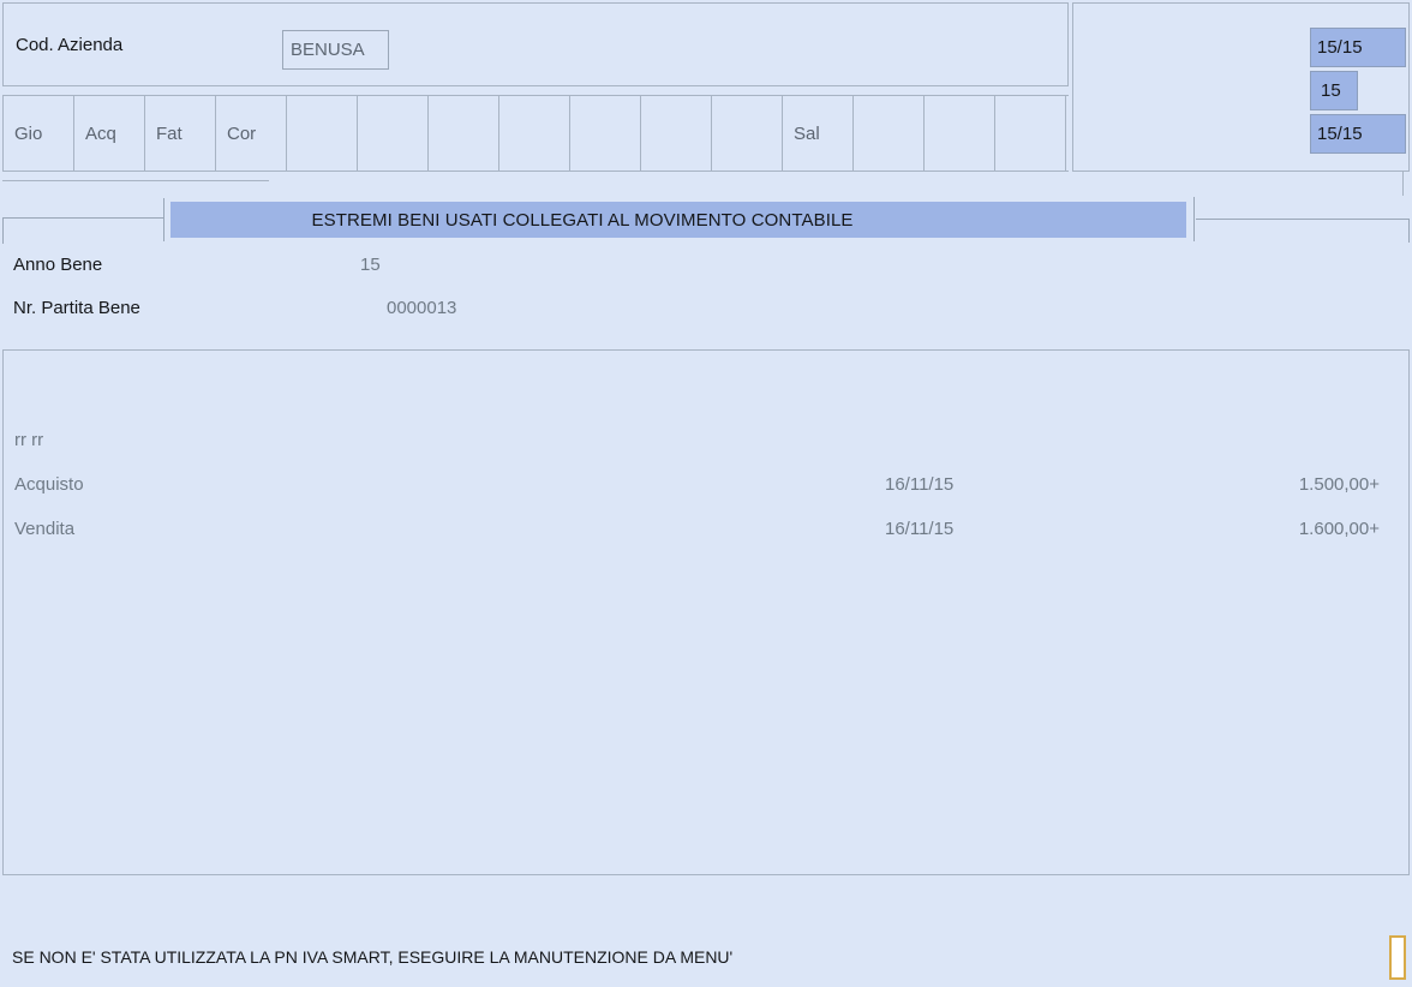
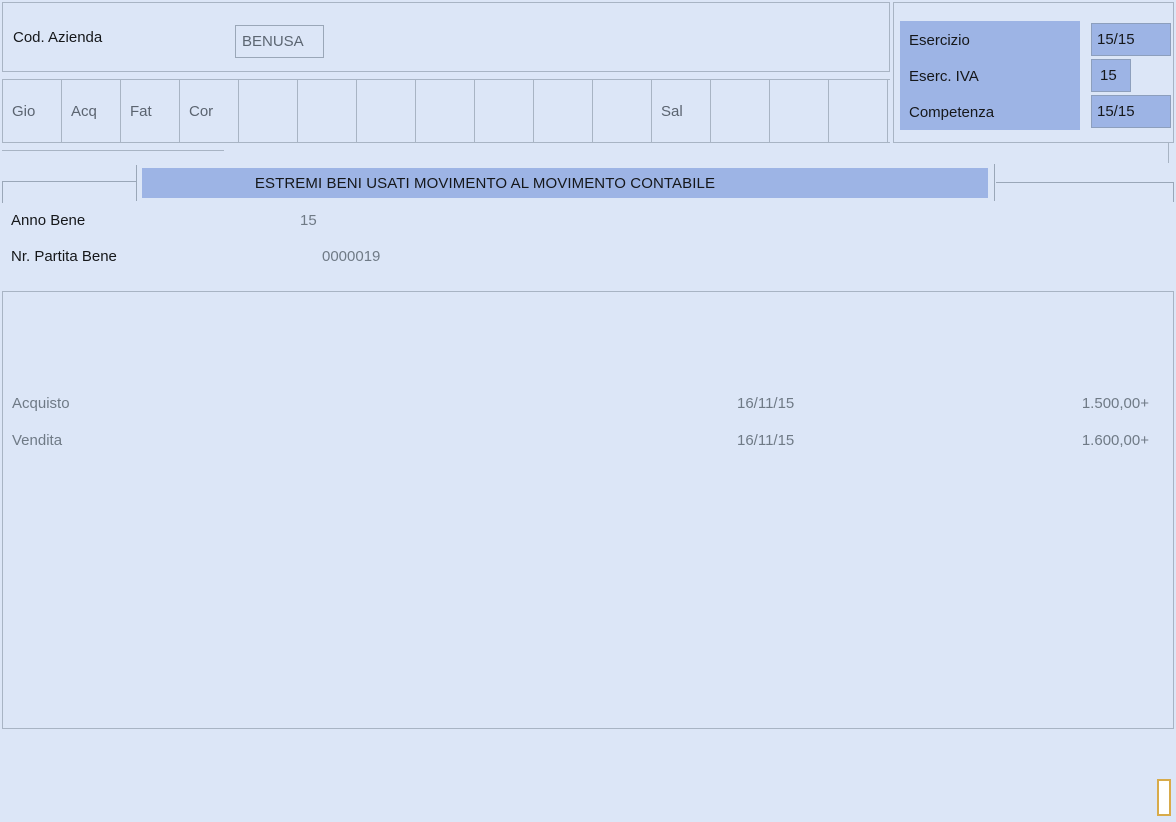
  Cod. Azienda
  BENUSA
  Gio
  Acq
  Fat
  Cor
  Sal
+ Esercizio
+ Eserc. IVA
+ Competenza
  15/15
  15
  15/15
- ESTREMI BENI USATI COLLEGATI AL MOVIMENTO CONTABILE
+ ESTREMI BENI USATI MOVIMENTO AL MOVIMENTO CONTABILE
  Anno Bene
  15
  Nr. Partita Bene
- 0000013
+ 0000019
- rr rr
  Acquisto
  16/11/15
  1.500,00+
  Vendita
  16/11/15
  1.600,00+
- SE NON E' STATA UTILIZZATA LA PN IVA SMART, ESEGUIRE LA MANUTENZIONE DA MENU'
